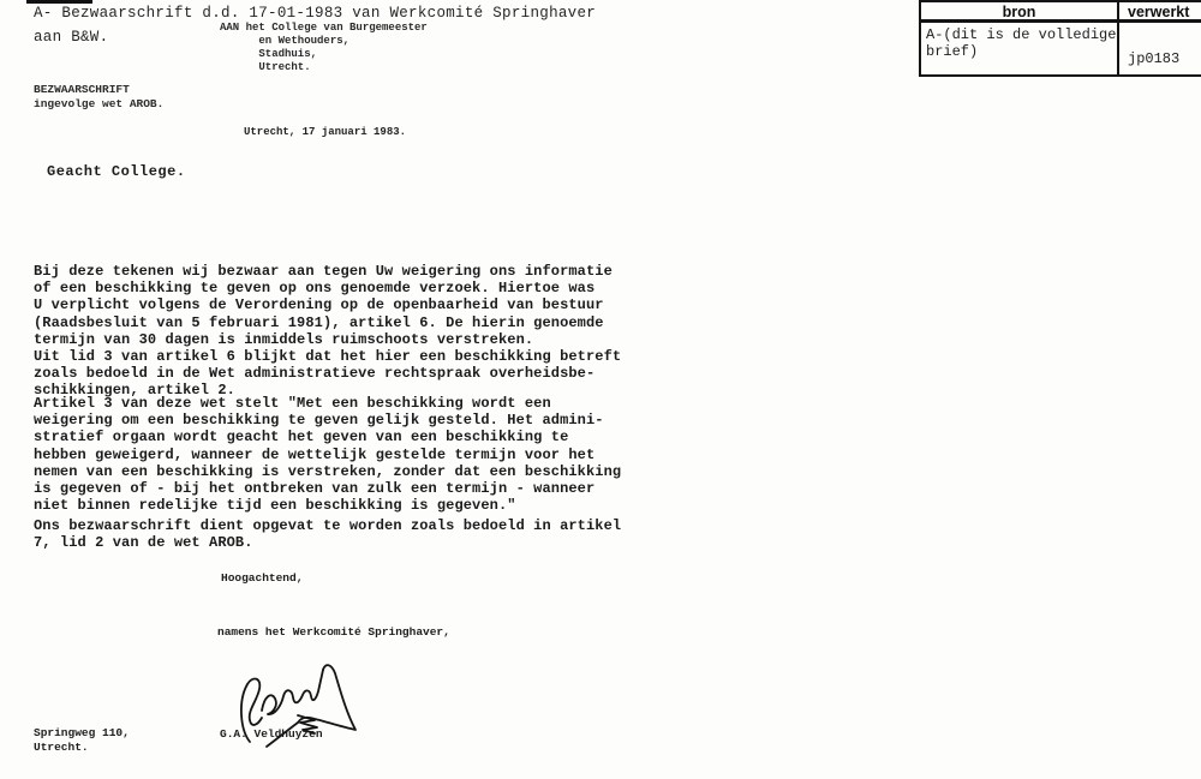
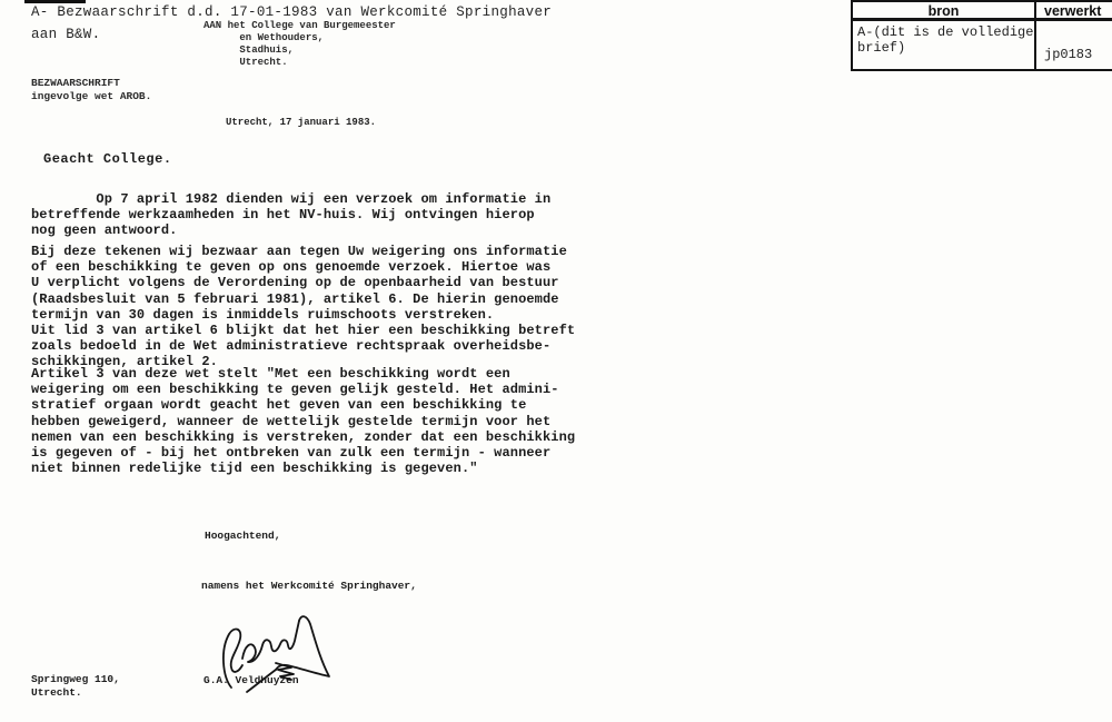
  A- Bezwaarschrift d.d. 17-01-1983 van Werkcomité Springhaver
  aan B&W.
  AAN het College van Burgemeester
  en Wethouders,
  Stadhuis,
  Utrecht.
  BEZWAARSCHRIFT
  ingevolge wet AROB.
  Utrecht, 17 januari 1983.
  bron
  verwerkt
  A-(dit is de volledige
  brief)
  jp0183
  Geacht College.
+ Op 7 april 1982 dienden wij een verzoek om informatie in
+ betreffende werkzaamheden in het NV-huis. Wij ontvingen hierop
+ nog geen antwoord.
  Bij deze tekenen wij bezwaar aan tegen Uw weigering ons informatie
  of een beschikking te geven op ons genoemde verzoek. Hiertoe was
  U verplicht volgens de Verordening op de openbaarheid van bestuur
  (Raadsbesluit van 5 februari 1981), artikel 6. De hierin genoemde
  termijn van 30 dagen is inmiddels ruimschoots verstreken.
  Uit lid 3 van artikel 6 blijkt dat het hier een beschikking betreft
  zoals bedoeld in de Wet administratieve rechtspraak overheidsbe-
  schikkingen, artikel 2.
  Artikel 3 van deze wet stelt "Met een beschikking wordt een
  weigering om een beschikking te geven gelijk gesteld. Het admini-
  stratief orgaan wordt geacht het geven van een beschikking te
  hebben geweigerd, wanneer de wettelijk gestelde termijn voor het
  nemen van een beschikking is verstreken, zonder dat een beschikking
  is gegeven of - bij het ontbreken van zulk een termijn - wanneer
  niet binnen redelijke tijd een beschikking is gegeven."
- Ons bezwaarschrift dient opgevat te worden zoals bedoeld in artikel
- 7, lid 2 van de wet AROB.
  Hoogachtend,
  namens het Werkcomité Springhaver,
  G.A. Veldhuyzen
  Springweg 110,
  Utrecht.
